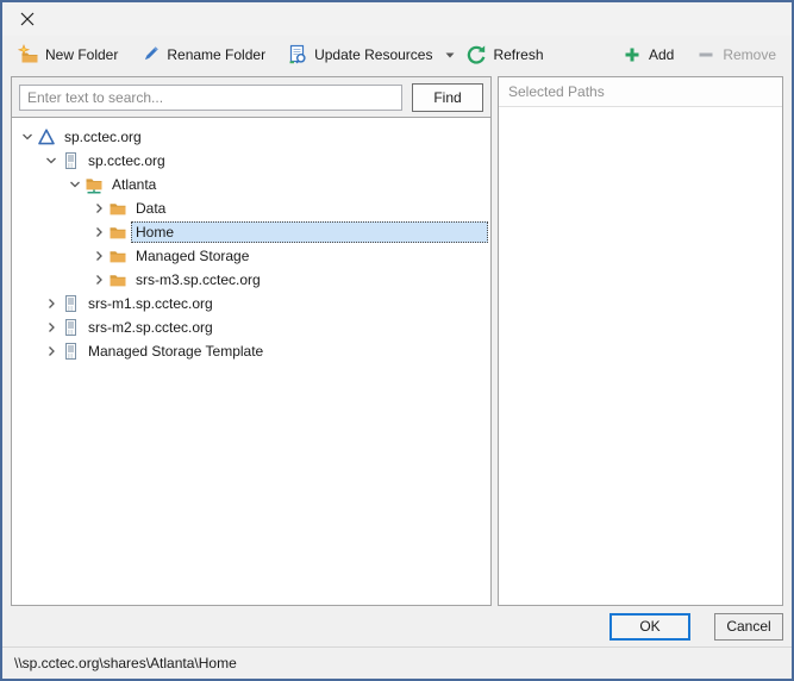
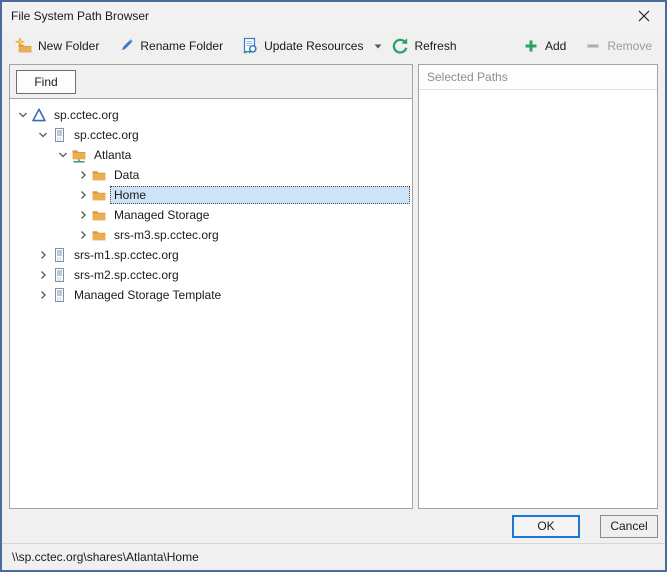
+ File System Path Browser
  New Folder
  Rename Folder
  Update Resources
  Refresh
  Add
  Remove
- Enter text to search...
  Find
  sp.cctec.org
  sp.cctec.org
  Atlanta
  Data
  Home
  Managed Storage
  srs-m3.sp.cctec.org
  srs-m1.sp.cctec.org
  srs-m2.sp.cctec.org
  Managed Storage Template
  Selected Paths
  OK
  Cancel
  \\sp.cctec.org\shares\Atlanta\Home
